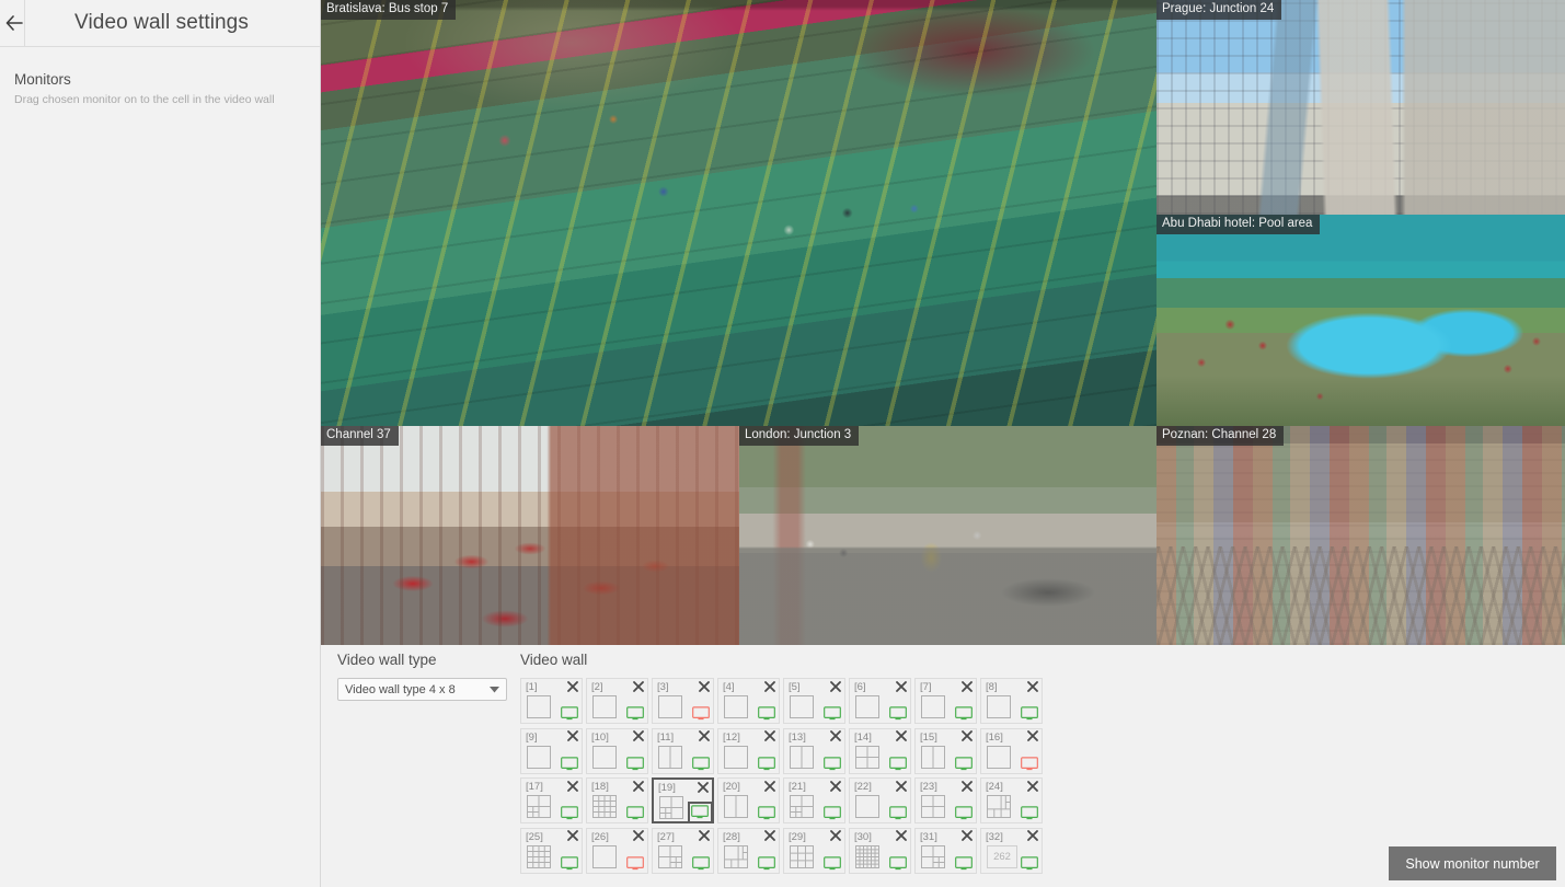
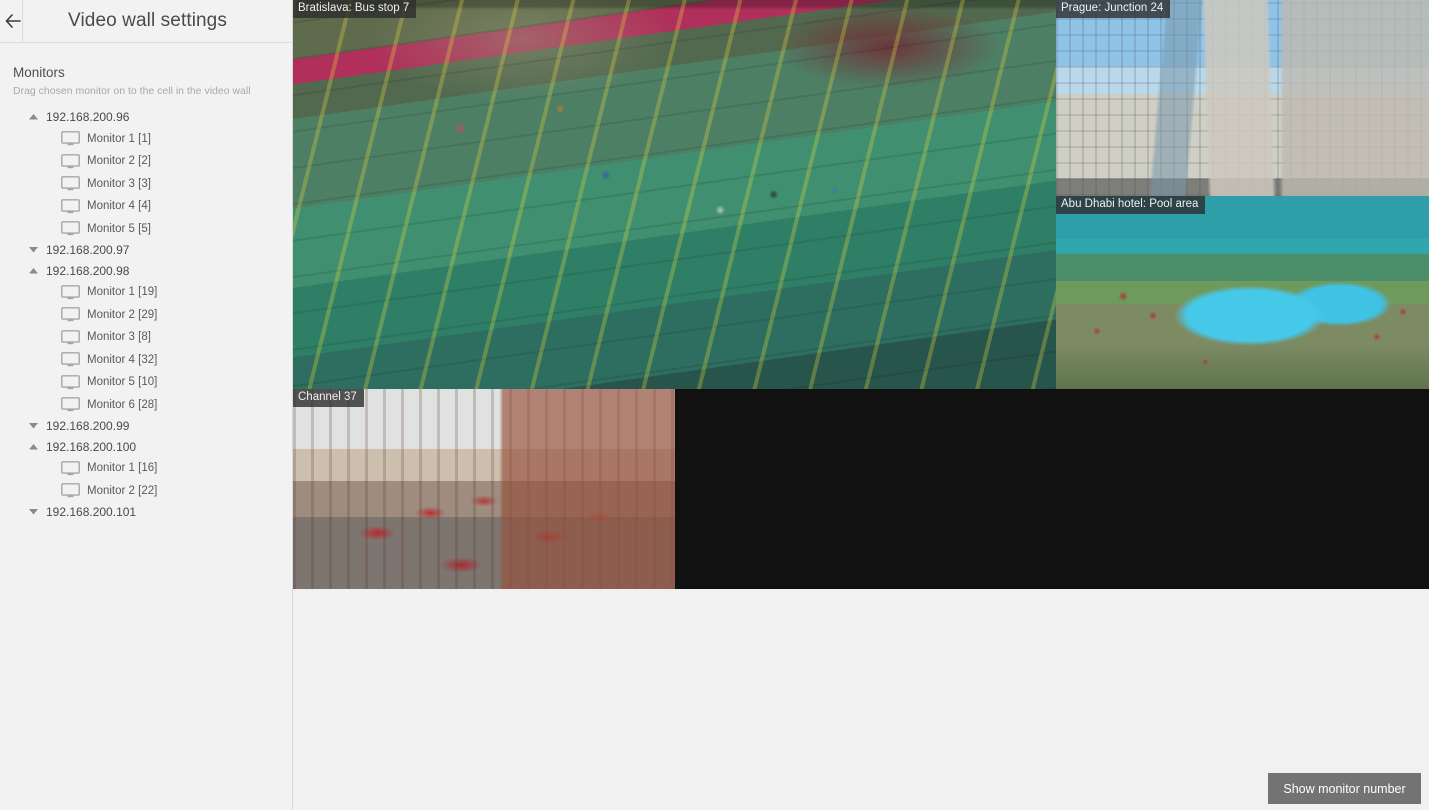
  Video wall settings
  Monitors
  Drag chosen monitor on to the cell in the video wall
+ 192.168.200.96
+ Monitor 1 [1]
+ Monitor 2 [2]
+ Monitor 3 [3]
+ Monitor 4 [4]
+ Monitor 5 [5]
+ 192.168.200.97
+ 192.168.200.98
+ Monitor 1 [19]
+ Monitor 2 [29]
+ Monitor 3 [8]
+ Monitor 4 [32]
+ Monitor 5 [10]
+ Monitor 6 [28]
+ 192.168.200.99
+ 192.168.200.100
+ Monitor 1 [16]
+ Monitor 2 [22]
+ 192.168.200.101
  Bratislava: Bus stop 7
  Prague: Junction 24
  Abu Dhabi hotel: Pool area
  Channel 37
- London: Junction 3
- Poznan: Channel 28
- Video wall type
- Video wall type 4 x 8
- Video wall
- [1]
- [2]
- [3]
- [4]
- [5]
- [6]
- [7]
- [8]
- [9]
- [10]
- [11]
- [12]
- [13]
- [14]
- [15]
- [16]
- [17]
- [18]
- [19]
- [20]
- [21]
- [22]
- [23]
- [24]
- [25]
- [26]
- [27]
- [28]
- [29]
- [30]
- [31]
- [32]
- 262
  Show monitor number
